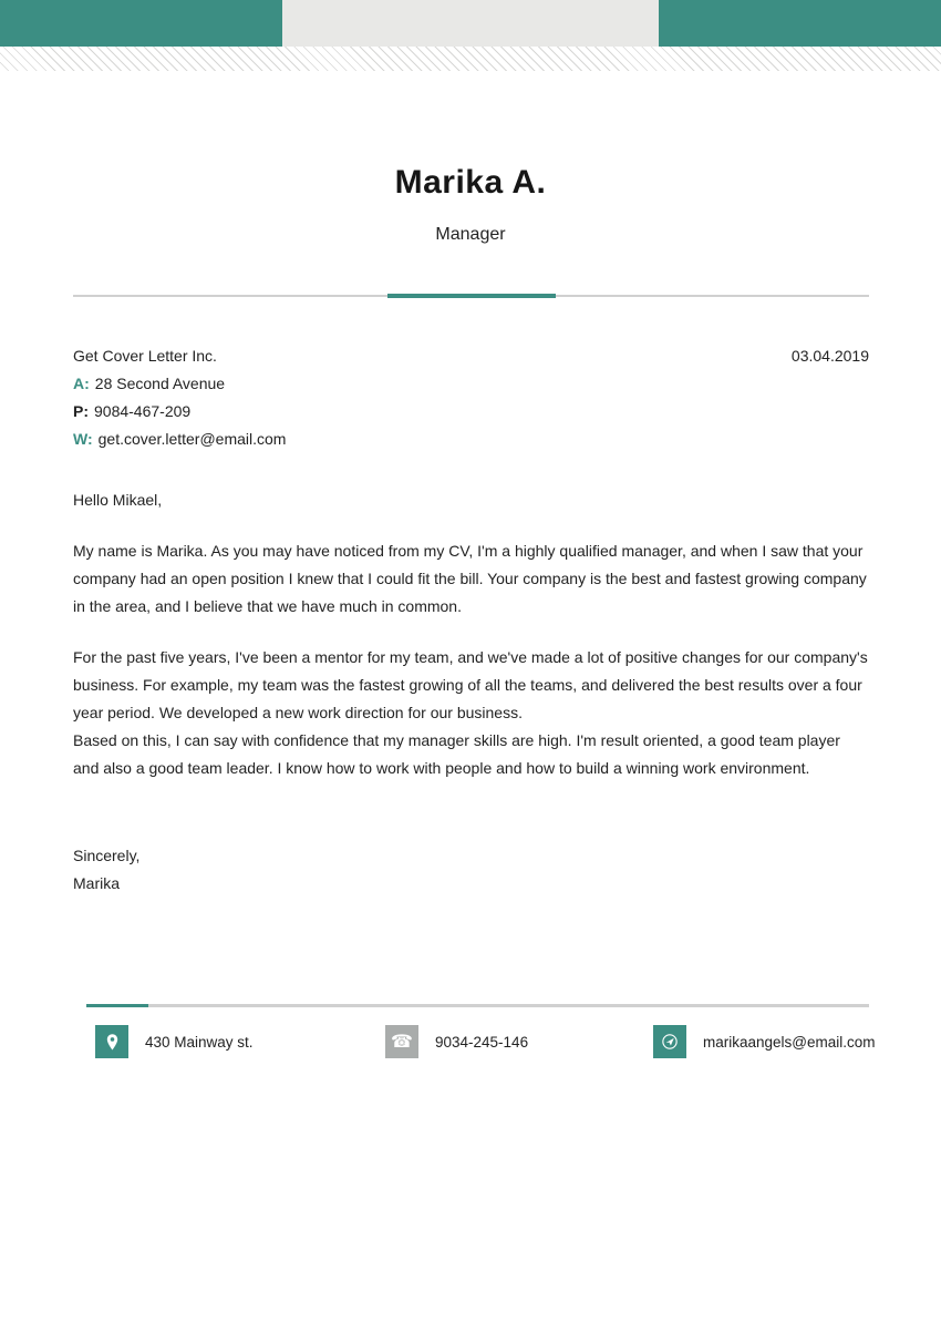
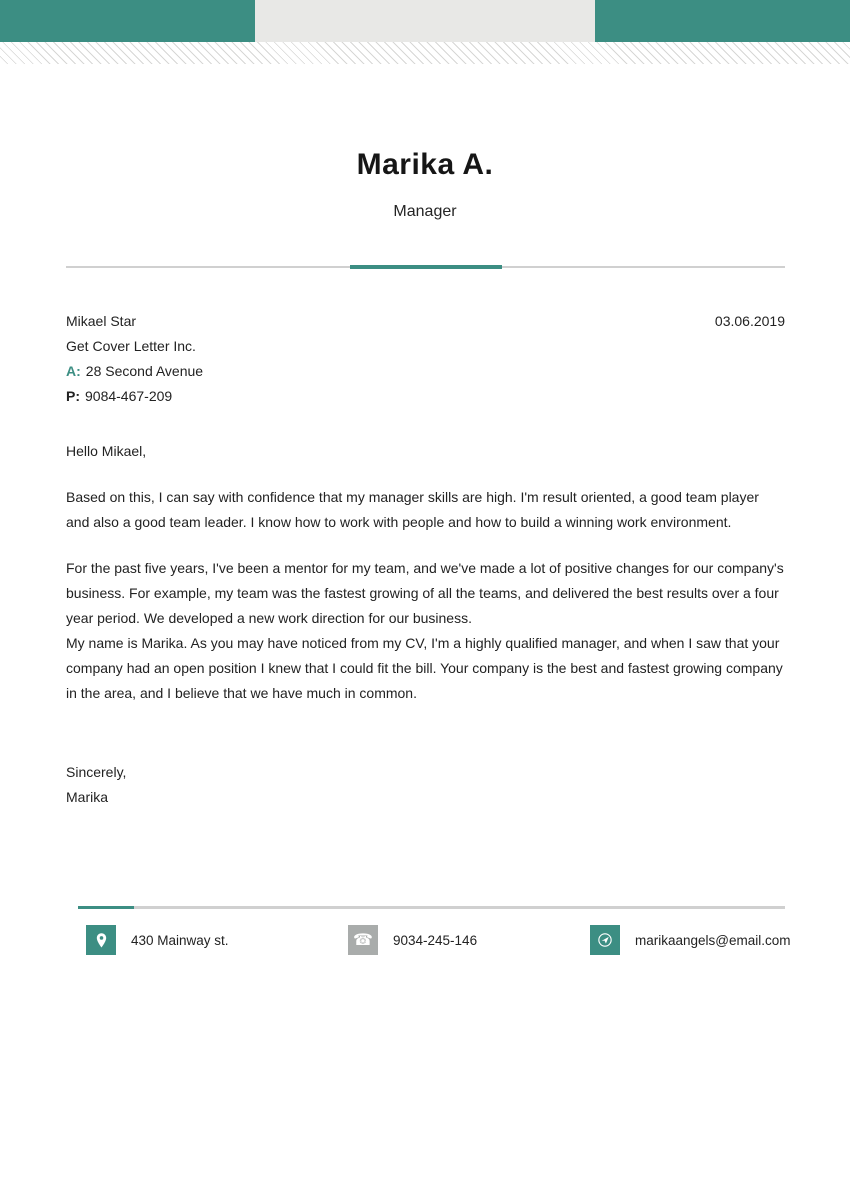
  Marika A.
  Manager
- 03.04.2019
+ 03.06.2019
+ Mikael Star
  Get Cover Letter Inc.
  A: 28 Second Avenue
  P: 9084-467-209
- W: get.cover.letter@email.com
  Hello Mikael,
- My name is Marika. As you may have noticed from my CV, I'm a highly qualified manager, and when I saw that your company had an open position I knew that I could fit the bill. Your company is the best and fastest growing company in the area, and I believe that we have much in common.
+ Based on this, I can say with confidence that my manager skills are high. I'm result oriented, a good team player and also a good team leader. I know how to work with people and how to build a winning work environment.
  For the past five years, I've been a mentor for my team, and we've made a lot of positive changes for our company's business. For example, my team was the fastest growing of all the teams, and delivered the best results over a four year period. We developed a new work direction for our business.
- Based on this, I can say with confidence that my manager skills are high. I'm result oriented, a good team player and also a good team leader. I know how to work with people and how to build a winning work environment.
+ My name is Marika. As you may have noticed from my CV, I'm a highly qualified manager, and when I saw that your company had an open position I knew that I could fit the bill. Your company is the best and fastest growing company in the area, and I believe that we have much in common.
  Sincerely,
  Marika
  430 Mainway st.
  ☎
  9034-245-146
  marikaangels@email.com
